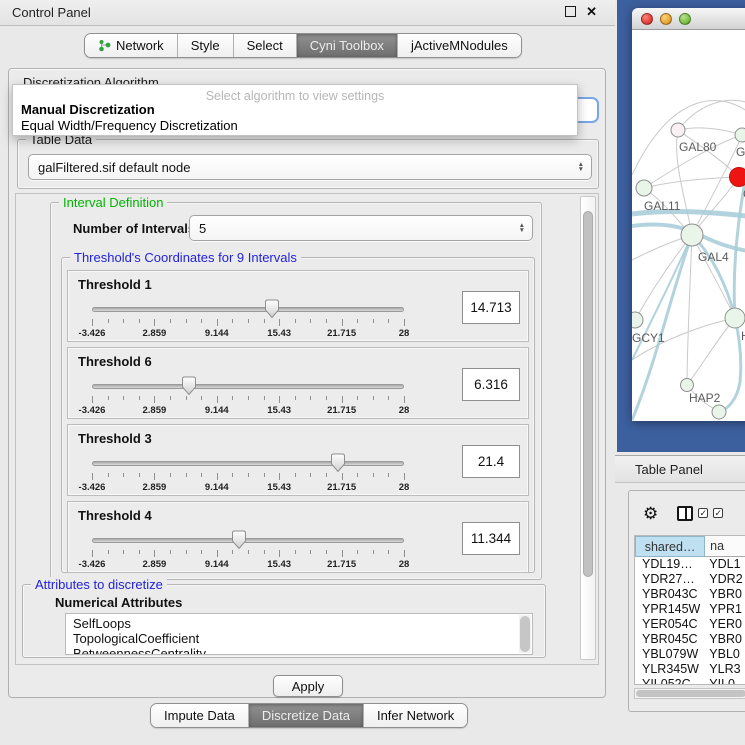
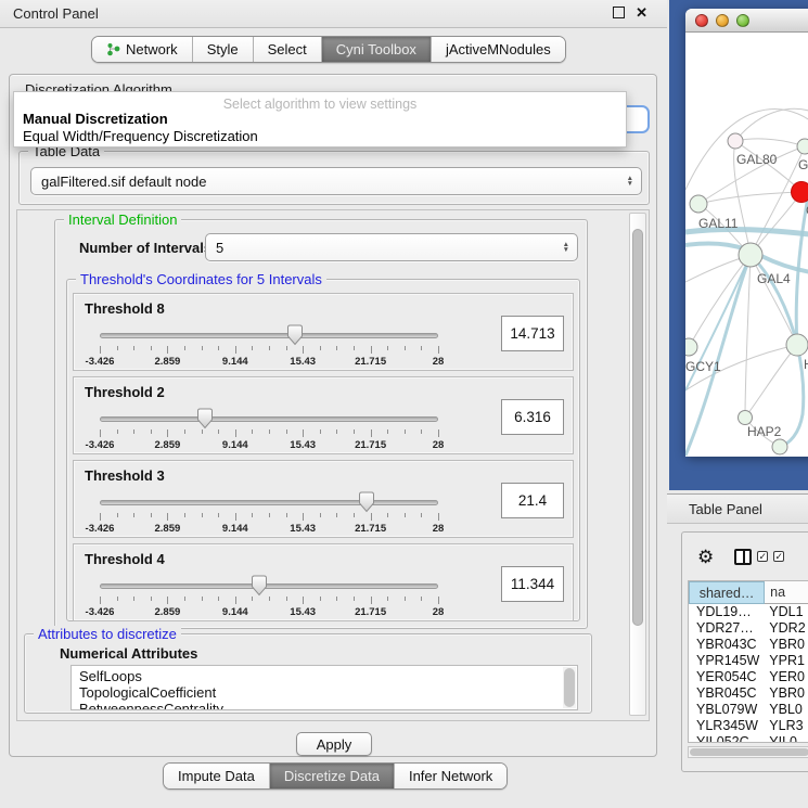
  Control Panel
  ✕
  Network
  Style
  Select
  Cyni Toolbox
  jActiveMNodules
  Discretization Algorithm
  Table Data
  galFiltered.sif default node
  Interval Definition
  Number of Interval
  5
- Threshold's Coordinates for 9 Intervals
+ Threshold's Coordinates for 5 Intervals
- Threshold 1
+ Threshold 8
  -3.426
  2.859
  9.144
  15.43
  21.715
  28
  14.713
- Threshold 6
+ Threshold 2
  -3.426
  2.859
  9.144
  15.43
  21.715
  28
  6.316
  Threshold 3
  -3.426
  2.859
  9.144
  15.43
  21.715
  28
  21.4
  Threshold 4
  -3.426
  2.859
  9.144
  15.43
  21.715
  28
  11.344
  Attributes to discretize
  Numerical Attributes
  SelfLoops
  TopologicalCoefficient
  BetweennessCentrality
  Apply
  Impute Data
  Discretize Data
  Infer Network
  Select algorithm to view settings
  Manual Discretization
  Equal Width/Frequency Discretization
  GAL80
  G
  GAL11
  GAL4
  GCY1
  HAP2
  Table Panel
  ⚙
  ✓
  ✓
  shared…
  na
  YDL19…
  YDL1
  YDR27…
  YDR2
  YBR043C
  YBR0
  YPR145W
  YPR1
  YER054C
  YER0
  YBR045C
  YBR0
  YBL079W
  YBL0
  YLR345W
  YLR3
